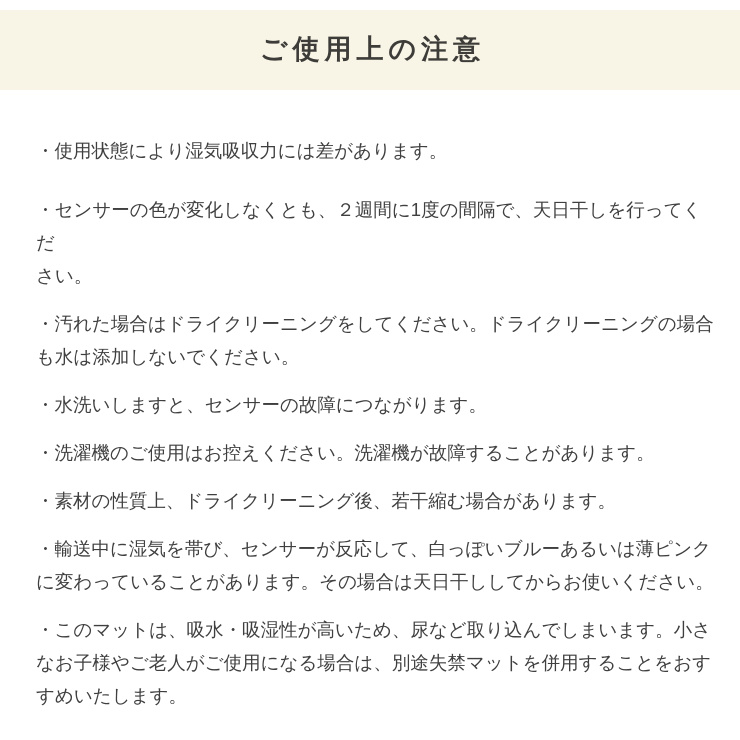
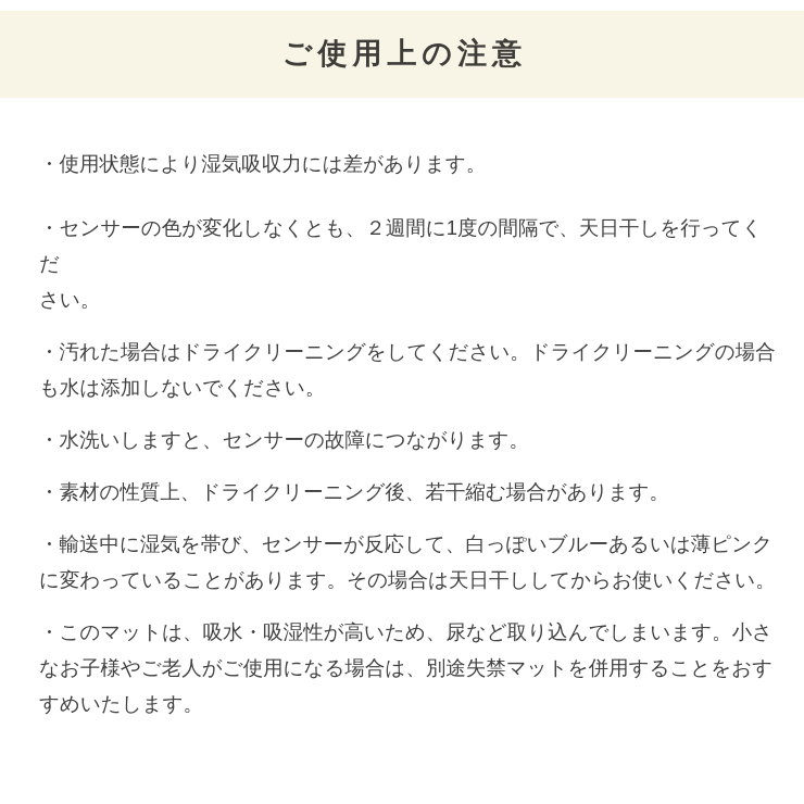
  ご使用上の注意
  ・使用状態により湿気吸収力には差があります。
  ・センサーの色が変化しなくとも、２週間に1度の間隔で、天日干しを行ってくだ
  さい。
  ・汚れた場合はドライクリーニングをしてください。ドライクリーニングの場合
  も水は添加しないでください。
  ・水洗いしますと、センサーの故障につながります。
- ・洗濯機のご使用はお控えください。洗濯機が故障することがあります。
  ・素材の性質上、ドライクリーニング後、若干縮む場合があります。
  ・輸送中に湿気を帯び、センサーが反応して、白っぽいブルーあるいは薄ピンク
  に変わっていることがあります。その場合は天日干ししてからお使いください。
  ・このマットは、吸水・吸湿性が高いため、尿など取り込んでしまいます。小さ
  なお子様やご老人がご使用になる場合は、別途失禁マットを併用することをおす
  すめいたします。
